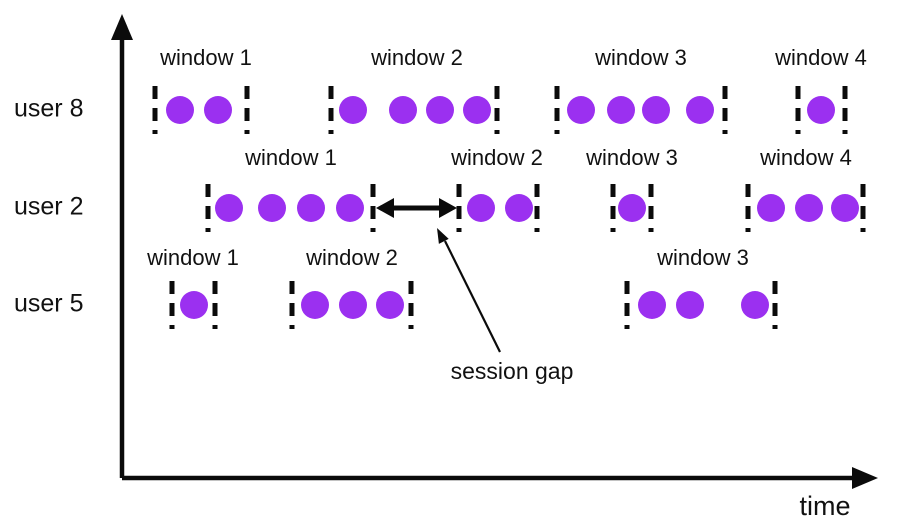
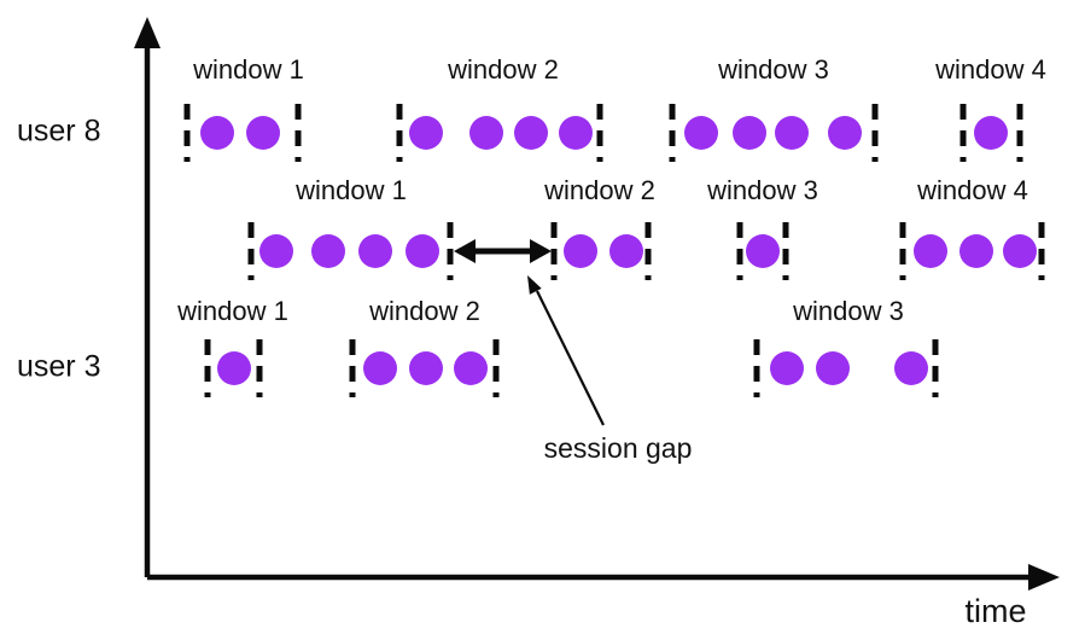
  time
  user 8
  window 1
  window 2
  window 3
  window 4
- user 2
  window 1
  window 2
  window 3
  window 4
- user 5
+ user 3
  window 1
  window 2
  window 3
  session gap
